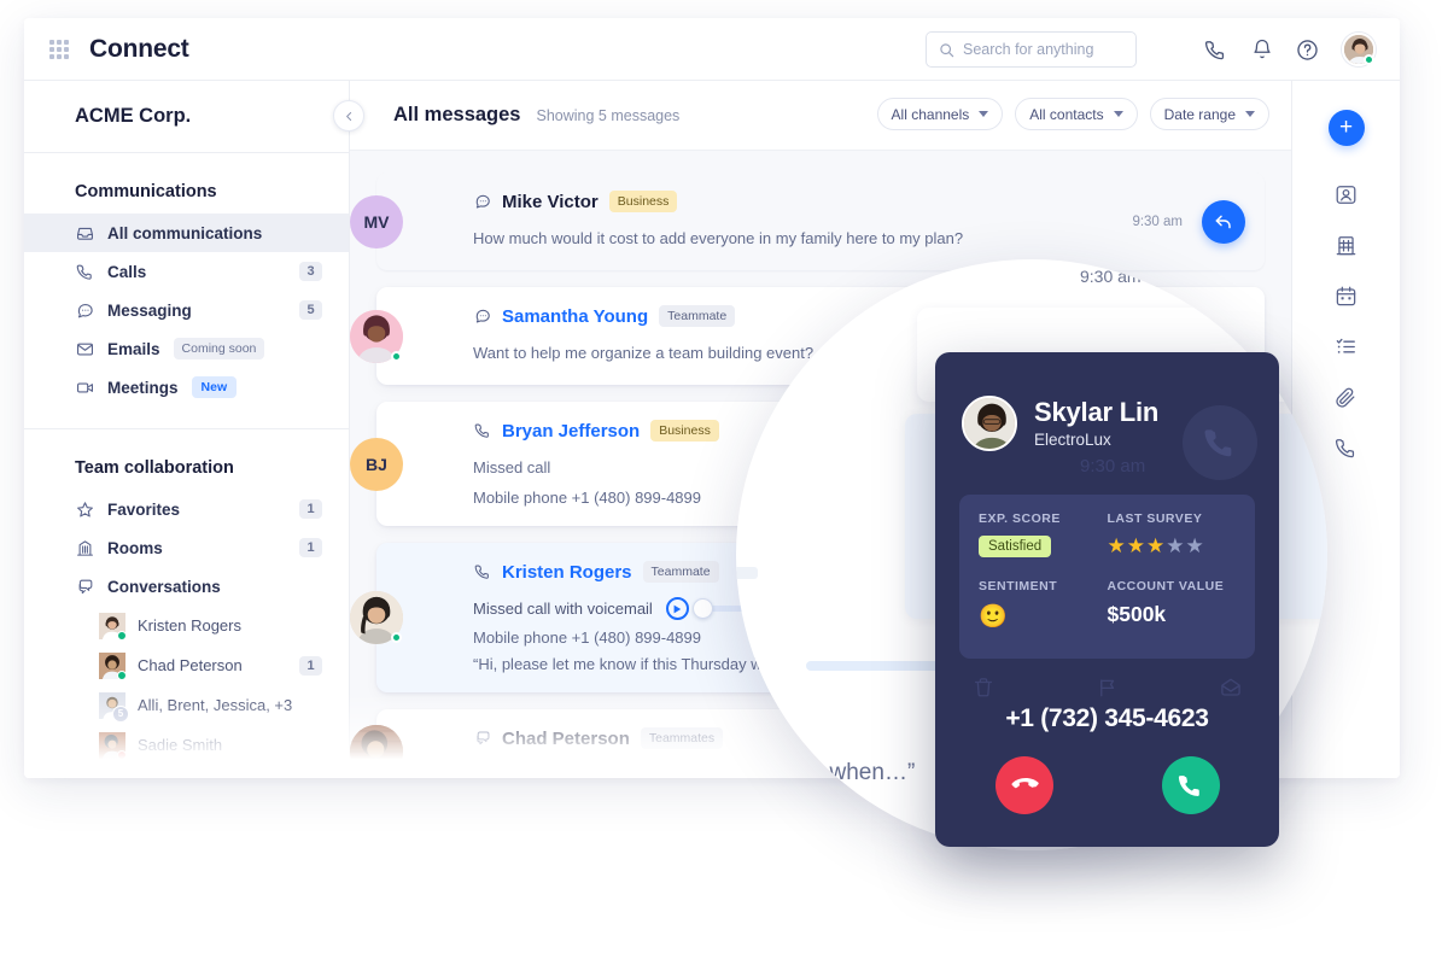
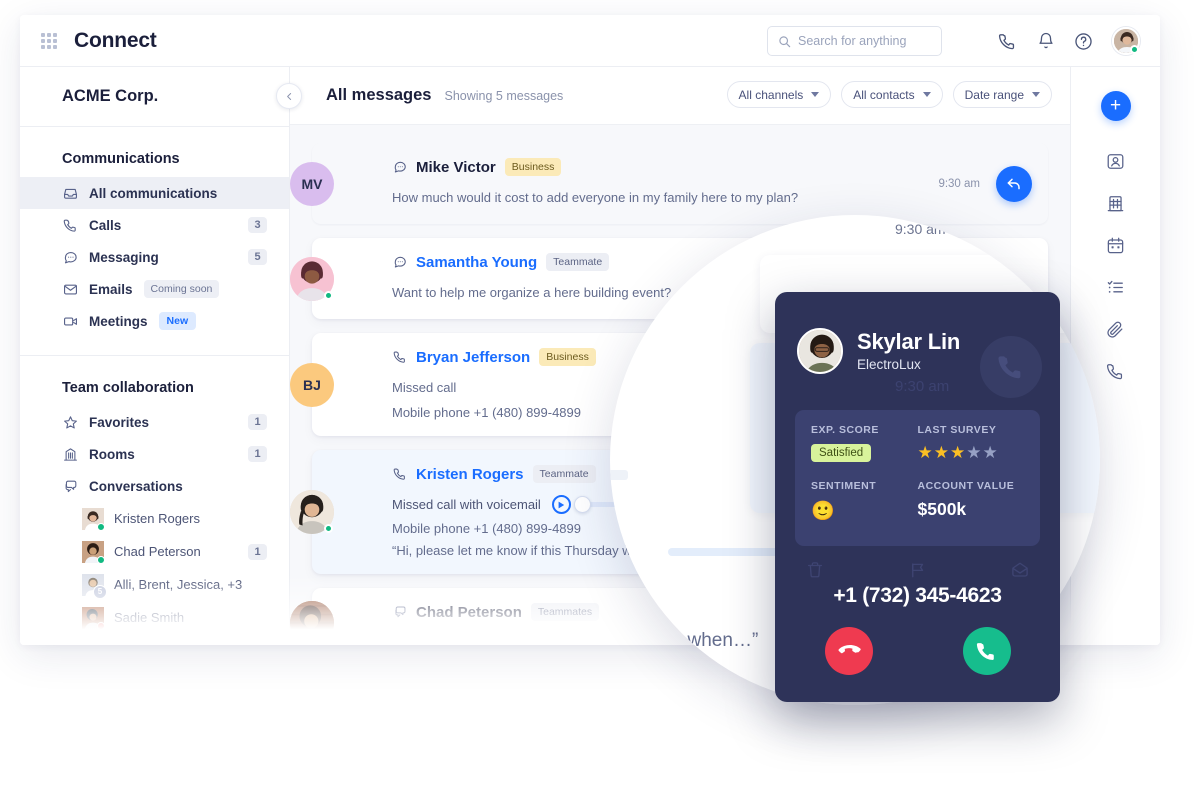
  Connect
  Search for anything
  ACME Corp.
  Communications
  All communications
  Calls
  3
  Messaging
  5
  Emails
  Coming soon
  Meetings
  New
  Team collaboration
  Favorites
  1
  Rooms
  1
  Conversations
  Kristen Rogers
  Chad Peterson
  1
  All messages
  Showing 5 messages
  All channels
  All contacts
  Date range
  MV
  Mike Victor
  Business
  How much would it cost to add everyone in my family here to my plan?
  9:30 am
  Samantha Young
  Teammate
- Want to help me organize a team building event?
+ Want to help me organize a here building event?
  BJ
  Bryan Jefferson
  Business
  Missed call
  Mobile phone +1 (480) 899-4899
  Kristen Rogers
  Teammate
  Missed call with voicemail
  Mobile phone +1 (480) 899-4899
  “Hi, please let me know if this Thursday
  +
  9:30 am
  or us when…”
  Skylar Lin
  ElectroLux
  EXP. SCORE
  Satisfied
  LAST SURVEY
  ★★★★★
  SENTIMENT
  🙂
  ACCOUNT VALUE
  $500k
  +1 (732) 345-4623
